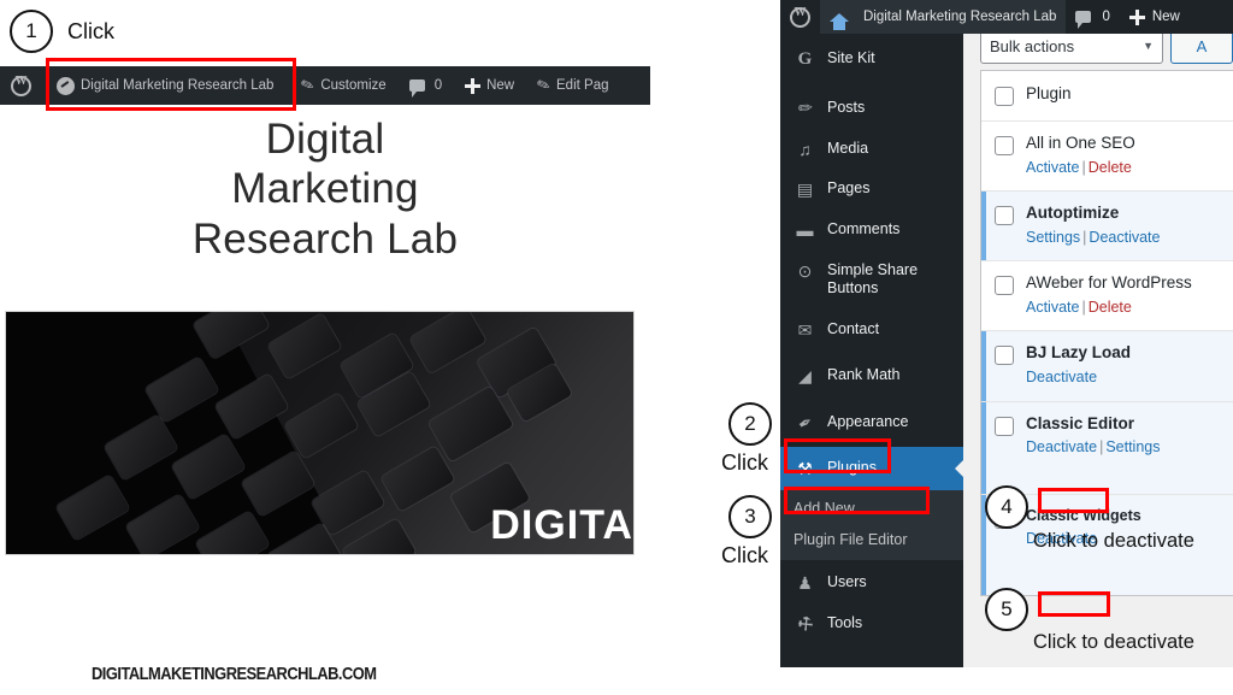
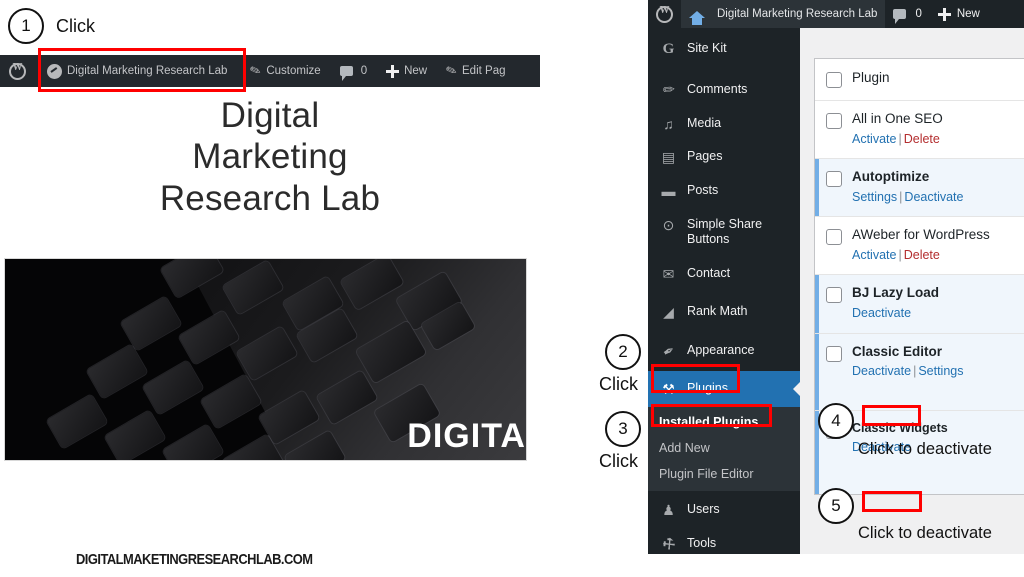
  1
  Click
  Digital Marketing Research Lab
  Customize
  0
  New
  Edit Pag
  Digital
  Marketing
  Research Lab
  DIGITA
  DIGITALMAKETINGRESEARCHLAB.COM
  Digital Marketing Research Lab
  0
  New
  G
  Site Kit
- Posts
+ Comments
  ♫
  Media
  ▤
  Pages
  ▬
- Comments
+ Posts
  ⊙
  Simple Share Buttons
  ✉
  Contact
  ◢
  Rank Math
  Appearance
  ⚒
  Plugins
+ Installed Plugins
  Add New
  Plugin File Editor
  ♟
  Users
  Tools
- Bulk actions
- ▼
- A
  Plugin
  All in One SEO
  Activate | Delete
  Autoptimize
  Settings | Deactivate
  AWeber for WordPress
  Activate | Delete
  BJ Lazy Load
  Deactivate
  Classic Editor
  Deactivate | Settings
  Classic Widgets
  Deactivate
  2
  Click
  3
  Click
  4
  Click to deactivate
  5
  Click to deactivate
